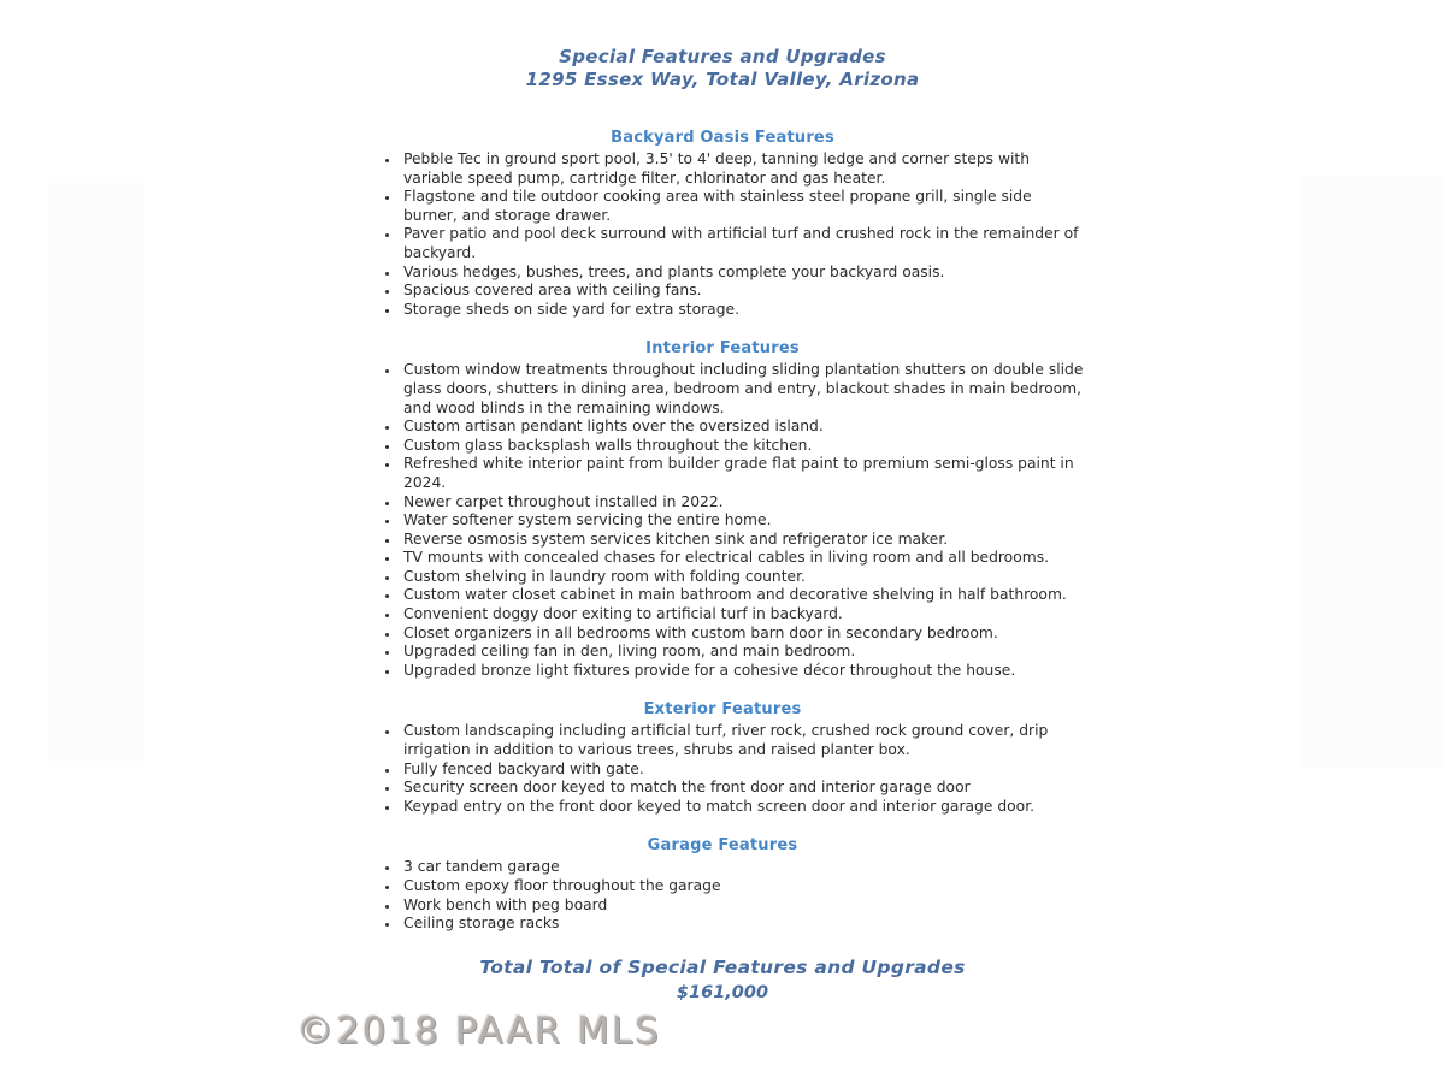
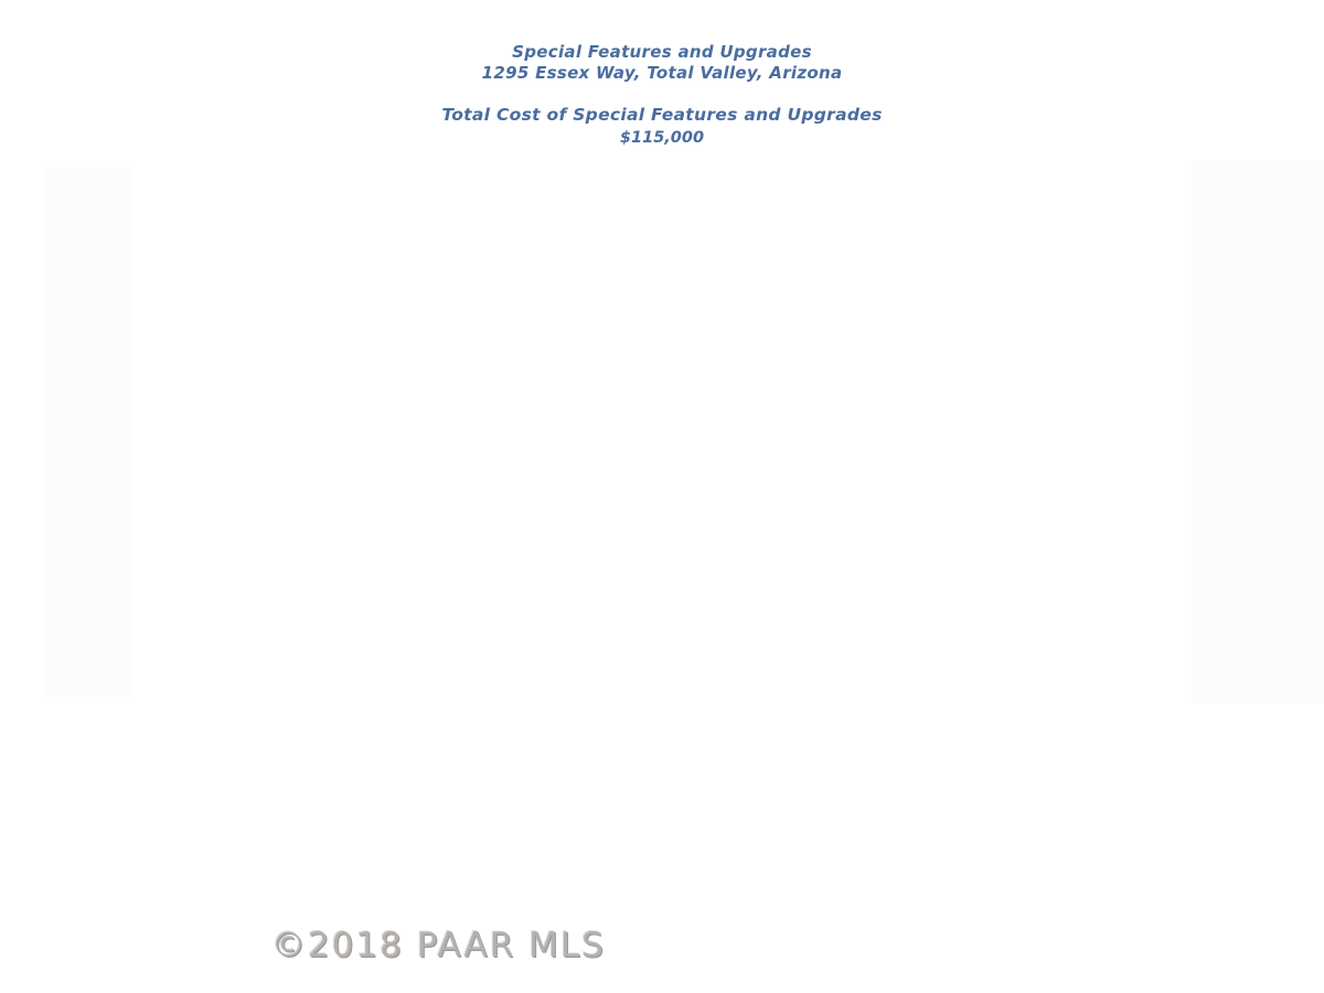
  Special Features and Upgrades
  1295 Essex Way, Total Valley, Arizona
- Backyard Oasis Features
- Pebble Tec in ground sport pool, 3.5' to 4' deep, tanning ledge and corner steps with variable speed pump, cartridge filter, chlorinator and gas heater.
- Flagstone and tile outdoor cooking area with stainless steel propane grill, single side burner, and storage drawer.
- Paver patio and pool deck surround with artificial turf and crushed rock in the remainder of backyard.
- Various hedges, bushes, trees, and plants complete your backyard oasis.
- Spacious covered area with ceiling fans.
- Storage sheds on side yard for extra storage.
- Interior Features
- Custom window treatments throughout including sliding plantation shutters on double slide glass doors, shutters in dining area, bedroom and entry, blackout shades in main bedroom, and wood blinds in the remaining windows.
- Custom artisan pendant lights over the oversized island.
- Custom glass backsplash walls throughout the kitchen.
- Refreshed white interior paint from builder grade flat paint to premium semi-gloss paint in 2024.
- Newer carpet throughout installed in 2022.
- Water softener system servicing the entire home.
- Reverse osmosis system services kitchen sink and refrigerator ice maker.
- TV mounts with concealed chases for electrical cables in living room and all bedrooms.
- Custom shelving in laundry room with folding counter.
- Custom water closet cabinet in main bathroom and decorative shelving in half bathroom.
- Convenient doggy door exiting to artificial turf in backyard.
- Closet organizers in all bedrooms with custom barn door in secondary bedroom.
- Upgraded ceiling fan in den, living room, and main bedroom.
- Upgraded bronze light fixtures provide for a cohesive décor throughout the house.
- Exterior Features
- Custom landscaping including artificial turf, river rock, crushed rock ground cover, drip irrigation in addition to various trees, shrubs and raised planter box.
- Fully fenced backyard with gate.
- Security screen door keyed to match the front door and interior garage door
- Keypad entry on the front door keyed to match screen door and interior garage door.
- Garage Features
- 3 car tandem garage
- Custom epoxy floor throughout the garage
- Work bench with peg board
- Ceiling storage racks
- Total Total of Special Features and Upgrades
+ Total Cost of Special Features and Upgrades
- $161,000
+ $115,000
  ©2018 PAAR MLS
